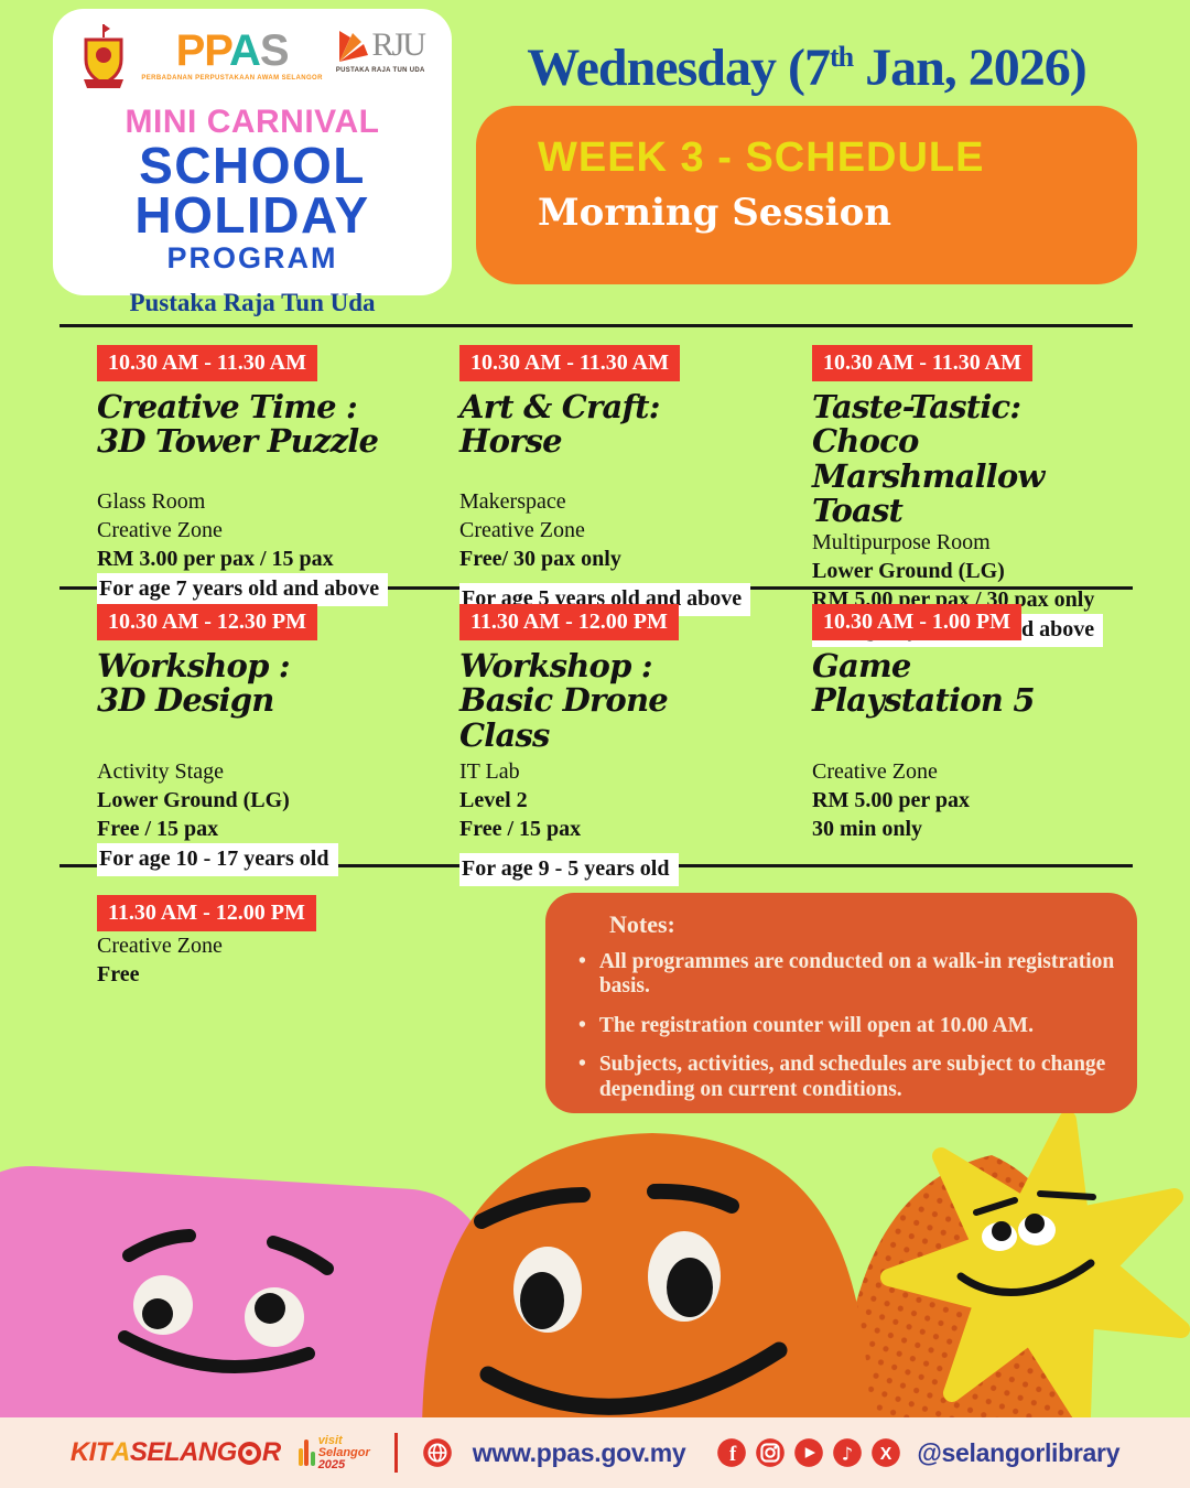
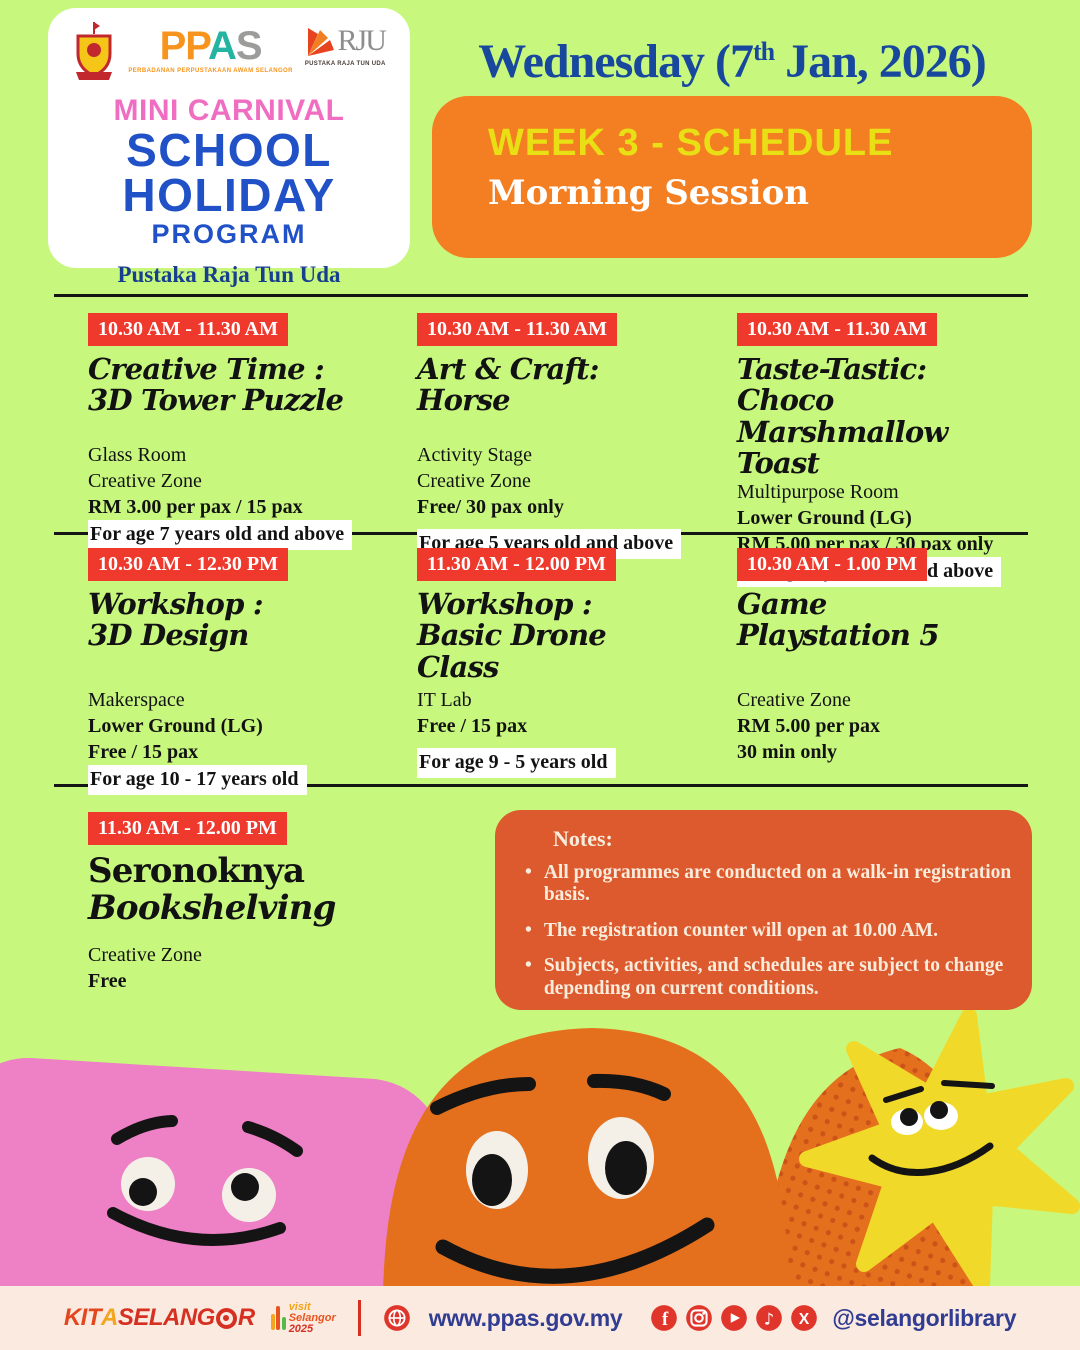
  PPAS
  RJU
  MINI CARNIVAL
  SCHOOL
  HOLIDAY
  PROGRAM
  Pustaka Raja Tun Uda
  Wednesday (7th Jan, 2026)
  WEEK 3 - SCHEDULE
  Morning Session
  10.30 AM - 11.30 AM
  Creative Time :
  3D Tower Puzzle
  Glass Room
  Creative Zone
  RM 3.00 per pax / 15 pax
  For age 7 years old and above
  10.30 AM - 11.30 AM
  Art & Craft:
  Horse
- Makerspace
+ Activity Stage
  Creative Zone
  Free/ 30 pax only
  For age 5 years old and above
  10.30 AM - 11.30 AM
  Taste-Tastic:
  Choco
  Marshmallow Toast
  Multipurpose Room
  Lower Ground (LG)
  RM 5.00 per pax / 30 pax only
  10.30 AM - 12.30 PM
  Workshop :
  3D Design
- Activity Stage
+ Makerspace
  Lower Ground (LG)
  Free / 15 pax
  For age 10 - 17 years old
  11.30 AM - 12.00 PM
  Workshop :
  Basic Drone
  Class
  IT Lab
- Level 2
  Free / 15 pax
  For age 9 - 5 years old
  10.30 AM - 1.00 PM
  Game
  Playstation 5
  Creative Zone
  RM 5.00 per pax
  30 min only
  11.30 AM - 12.00 PM
+ Seronoknya
+ Bookshelving
  Creative Zone
  Free
  Notes:
  •
  All programmes are conducted on a walk-in registration basis.
  •
  The registration counter will open at 10.00 AM.
  •
  Subjects, activities, and schedules are subject to change depending on current conditions.
  KIT
  A
  SELANG
  R
  visit
  Selangor
  2025
  www.ppas.gov.my
  f
  ♪
  X
  @selangorlibrary
